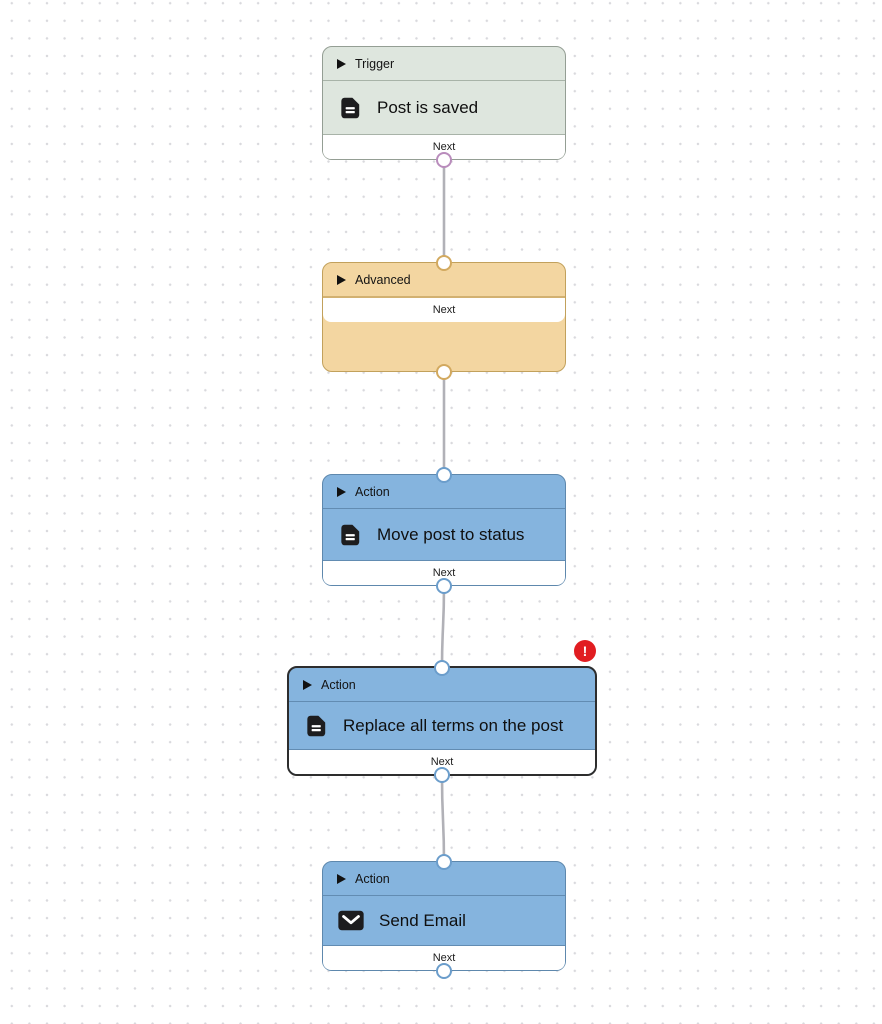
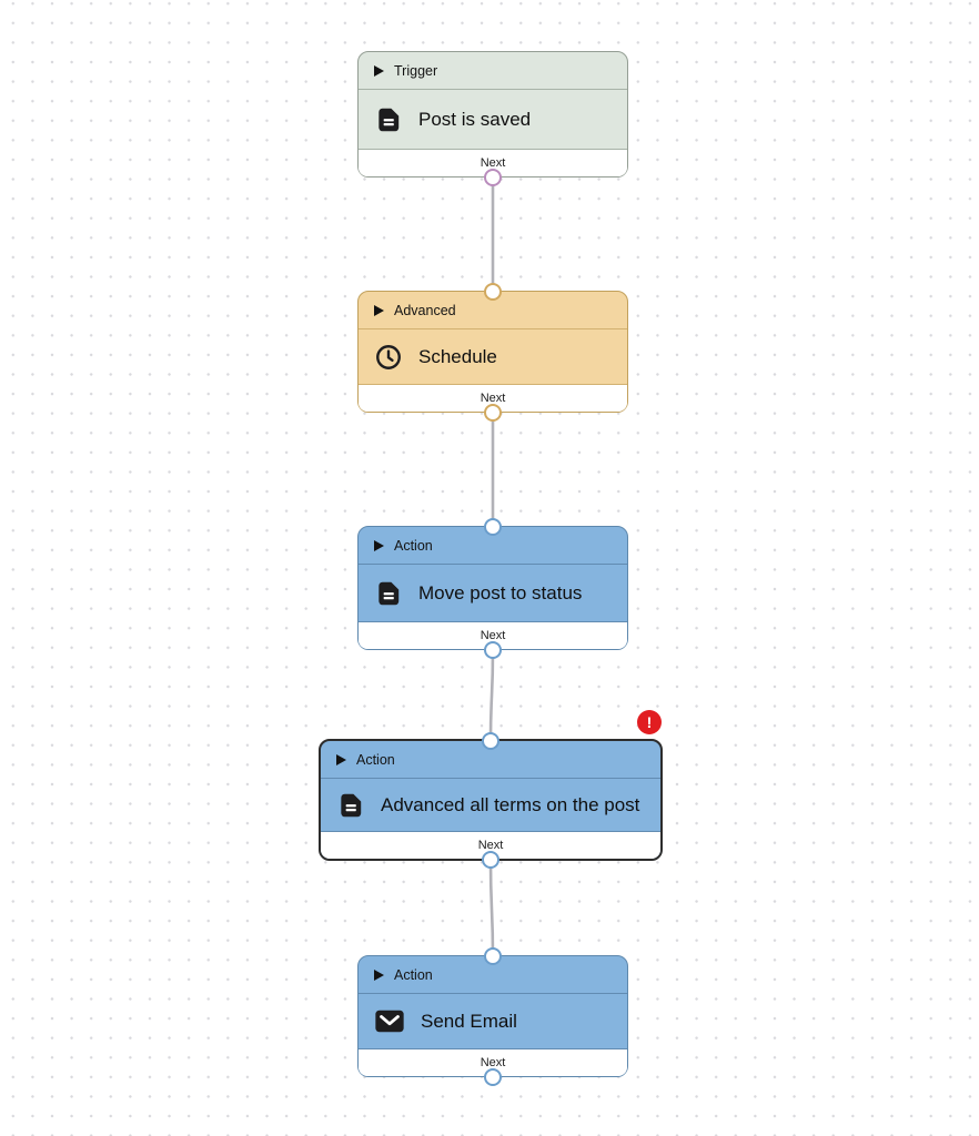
  Trigger
  Post is saved
  Next
  Advanced
+ Schedule
  Next
  Action
  Move post to status
  Next
  !
  Action
- Replace all terms on the post
+ Advanced all terms on the post
  Next
  Action
  Send Email
  Next
